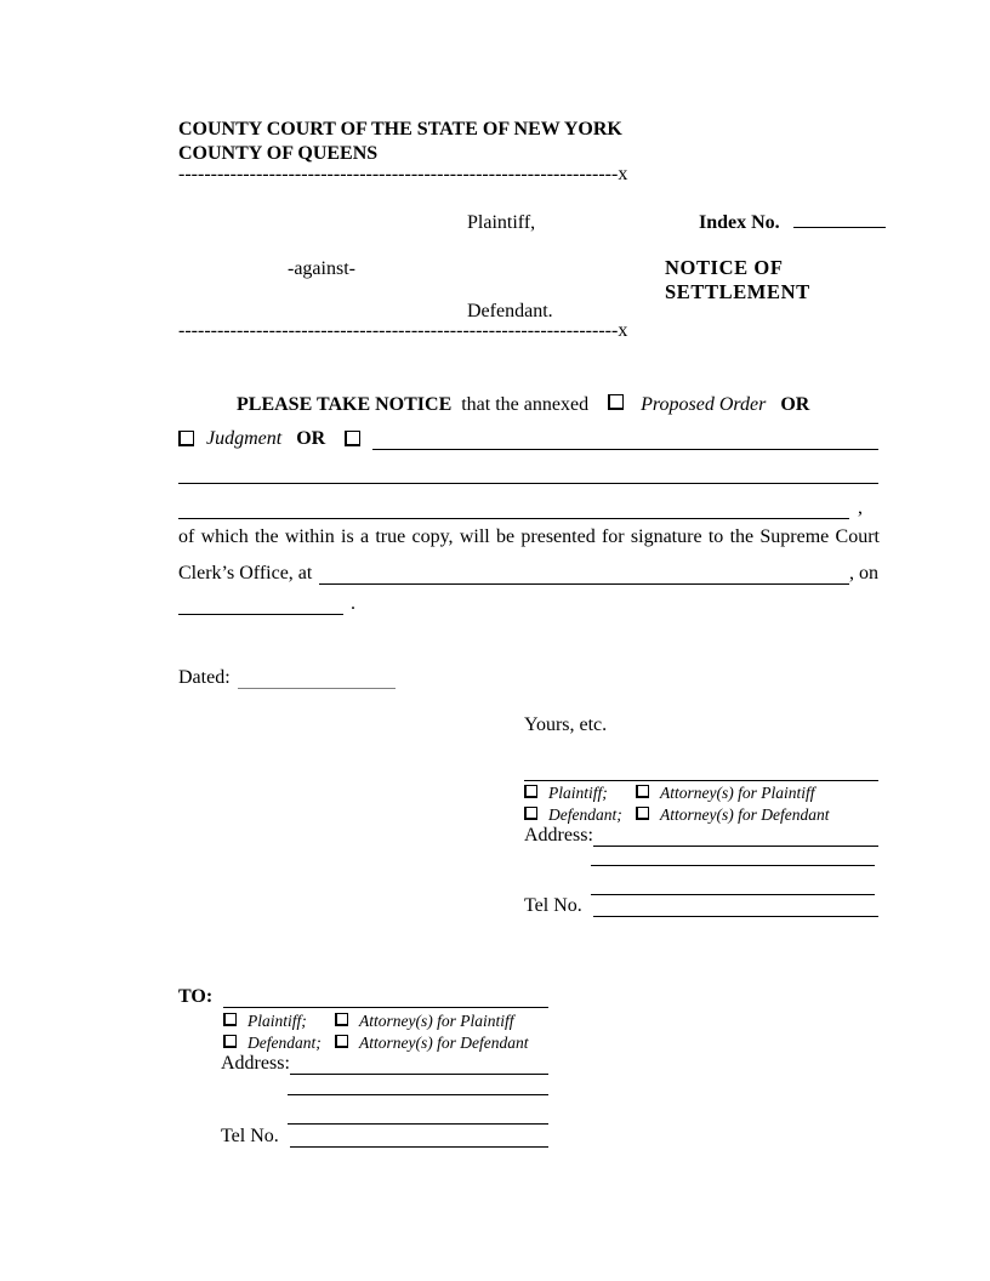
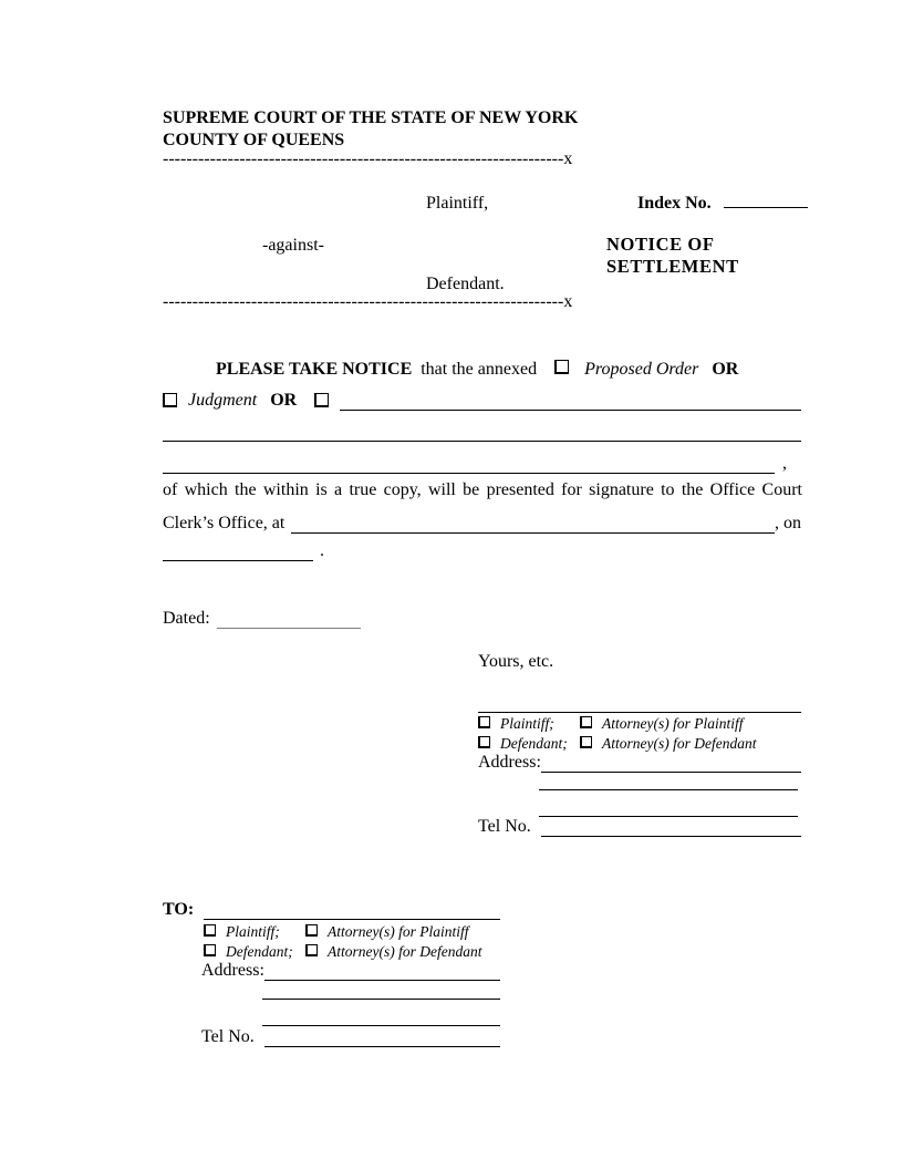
- COUNTY COURT OF THE STATE OF NEW YORK
+ SUPREME COURT OF THE STATE OF NEW YORK
  COUNTY OF QUEENS
  --------------------------------------------------------------------x
  Plaintiff,
  Index No.
  -against-
  NOTICE OF
  SETTLEMENT
  Defendant.
  --------------------------------------------------------------------x
  PLEASE TAKE NOTICE that the annexed Proposed Order OR
  Judgment
  OR
  ,
- of which the within is a true copy, will be presented for signature to the Supreme Court
+ of which the within is a true copy, will be presented for signature to the Office Court
  Clerk’s Office, at
  , on
  .
  Dated:
  Yours, etc.
  Plaintiff; Attorney(s) for Plaintiff
  Defendant; Attorney(s) for Defendant
  Address:
  Tel No.
  TO:
  Plaintiff; Attorney(s) for Plaintiff
  Defendant; Attorney(s) for Defendant
  Address:
  Tel No.
